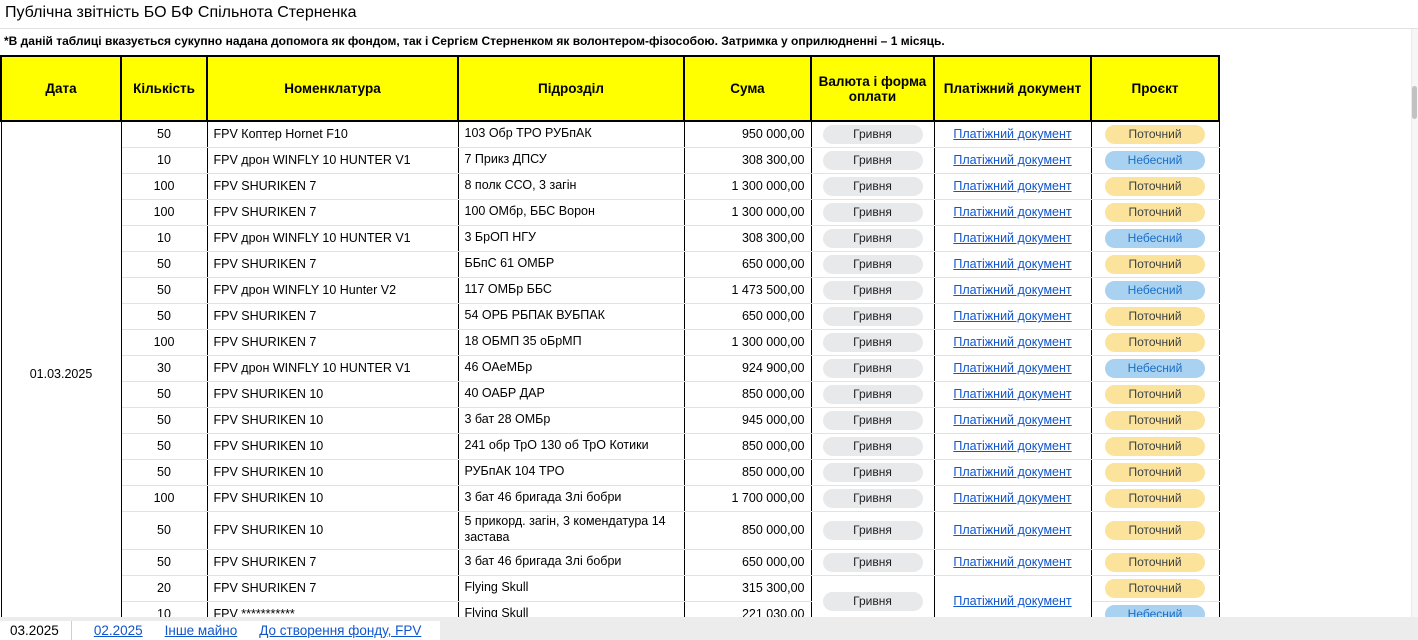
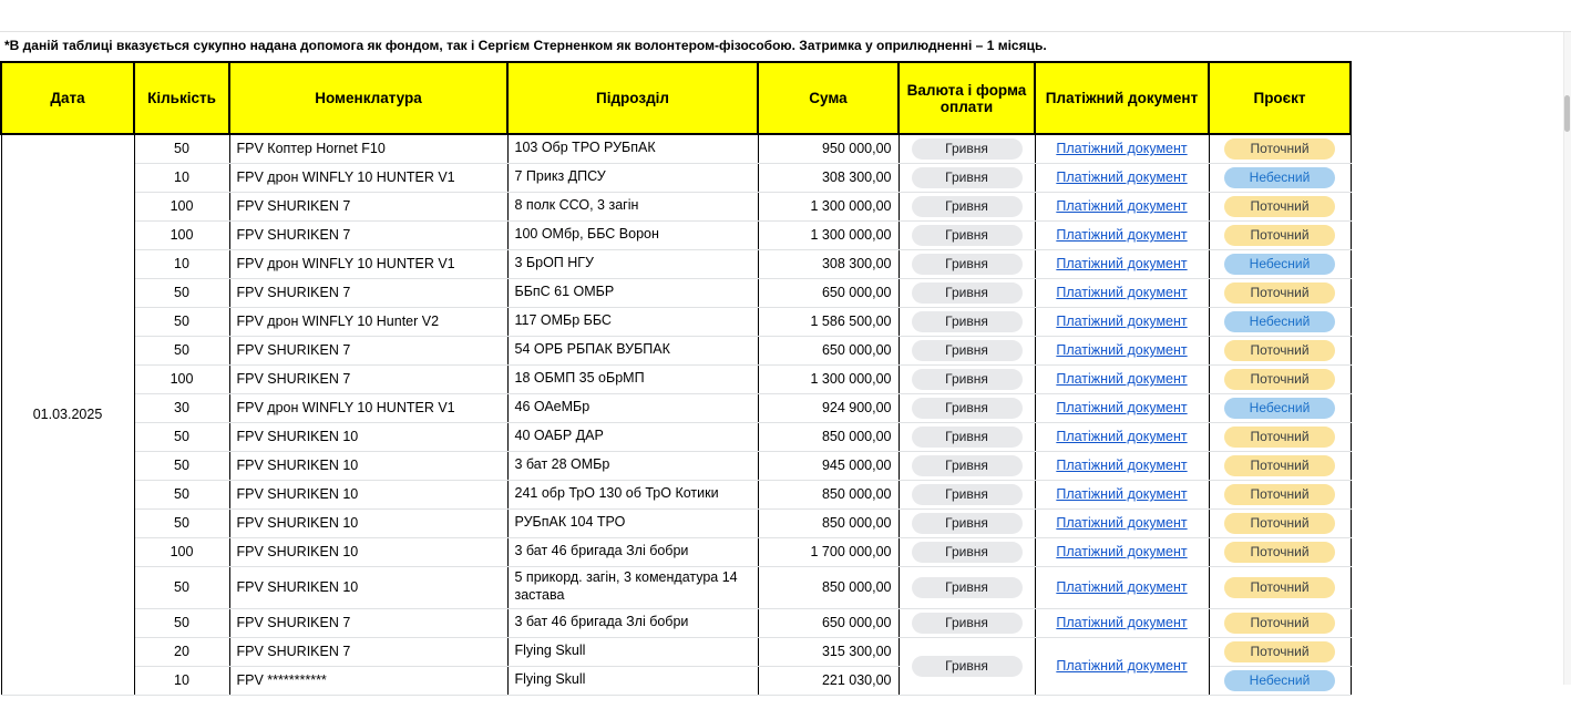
- Публічна звітність БО БФ Спільнота Стерненка
  *В даній таблиці вказується сукупно надана допомога як фондом, так і Сергієм Стерненком як волонтером-фізособою. Затримка у оприлюдненні – 1 місяць.
  Дата	Кількість	Номенклатура	Підрозділ	Сума	Валюта і форма оплати	Платіжний документ	Проєкт
  01.03.2025	50	FPV Коптер Hornet F10	103 Обр ТРО РУБпАК	950 000,00	Гривня	Платіжний документ	Поточний
  10	FPV дрон WINFLY 10 HUNTER V1	7 Прикз ДПСУ	308 300,00	Гривня	Платіжний документ	Небесний
  100	FPV SHURIKEN 7	8 полк ССО, 3 загін	1 300 000,00	Гривня	Платіжний документ	Поточний
  100	FPV SHURIKEN 7	100 ОМбр, ББС Ворон	1 300 000,00	Гривня	Платіжний документ	Поточний
  10	FPV дрон WINFLY 10 HUNTER V1	3 БрОП НГУ	308 300,00	Гривня	Платіжний документ	Небесний
  50	FPV SHURIKEN 7	ББпС 61 ОМБР	650 000,00	Гривня	Платіжний документ	Поточний
- 50	FPV дрон WINFLY 10 Hunter V2	117 ОМБр ББС	1 473 500,00	Гривня	Платіжний документ	Небесний
+ 50	FPV дрон WINFLY 10 Hunter V2	117 ОМБр ББС	1 586 500,00	Гривня	Платіжний документ	Небесний
  50	FPV SHURIKEN 7	54 ОРБ РБПАК ВУБПАК	650 000,00	Гривня	Платіжний документ	Поточний
  100	FPV SHURIKEN 7	18 ОБМП 35 оБрМП	1 300 000,00	Гривня	Платіжний документ	Поточний
  30	FPV дрон WINFLY 10 HUNTER V1	46 ОАеМБр	924 900,00	Гривня	Платіжний документ	Небесний
  50	FPV SHURIKEN 10	40 ОАБР ДАР	850 000,00	Гривня	Платіжний документ	Поточний
  50	FPV SHURIKEN 10	3 бат 28 ОМБр	945 000,00	Гривня	Платіжний документ	Поточний
  50	FPV SHURIKEN 10	241 обр ТрО 130 об ТрО Котики	850 000,00	Гривня	Платіжний документ	Поточний
  50	FPV SHURIKEN 10	РУБпАК 104 ТРО	850 000,00	Гривня	Платіжний документ	Поточний
  100	FPV SHURIKEN 10	3 бат 46 бригада Злі бобри	1 700 000,00	Гривня	Платіжний документ	Поточний
  50	FPV SHURIKEN 10	5 прикорд. загін, 3 комендатура 14 застава	850 000,00	Гривня	Платіжний документ	Поточний
  50	FPV SHURIKEN 7	3 бат 46 бригада Злі бобри	650 000,00	Гривня	Платіжний документ	Поточний
  20	FPV SHURIKEN 7	Flying Skull	315 300,00	Гривня	Платіжний документ	Поточний
  10	FPV ***********	Flying Skull	221 030,00	Небесний
- 03.2025
- 02.2025
- Інше майно
- До створення фонду, FPV
